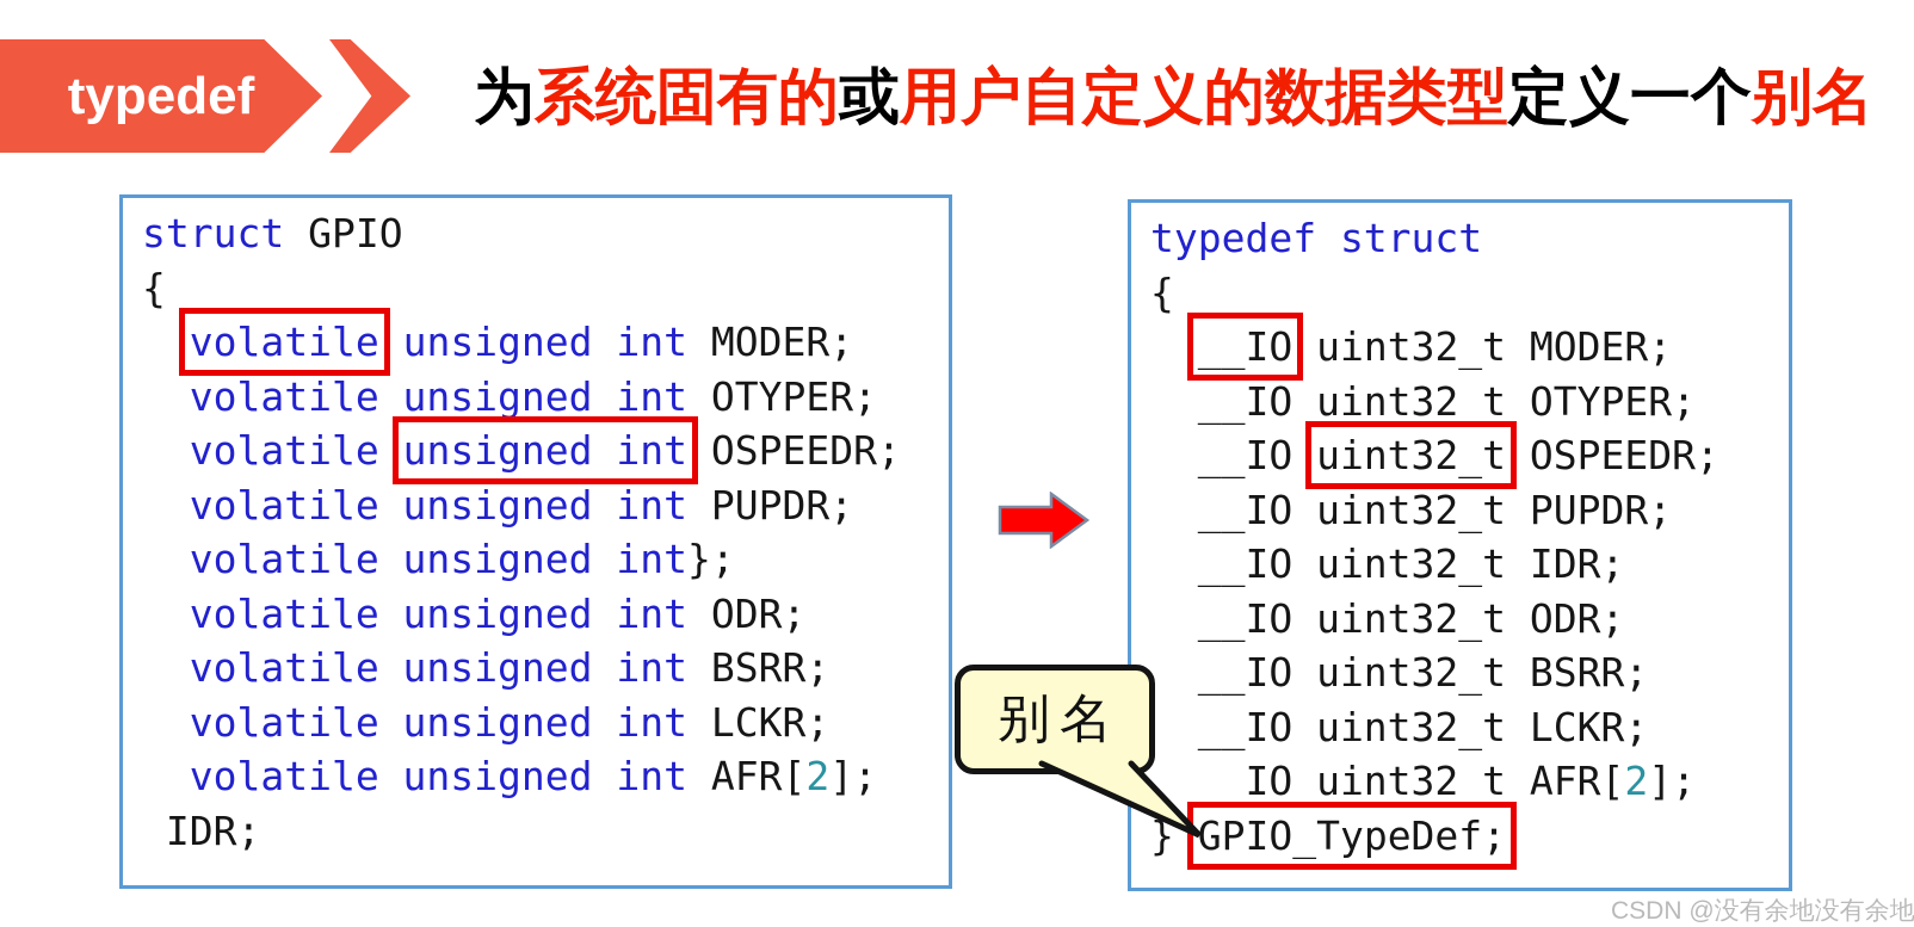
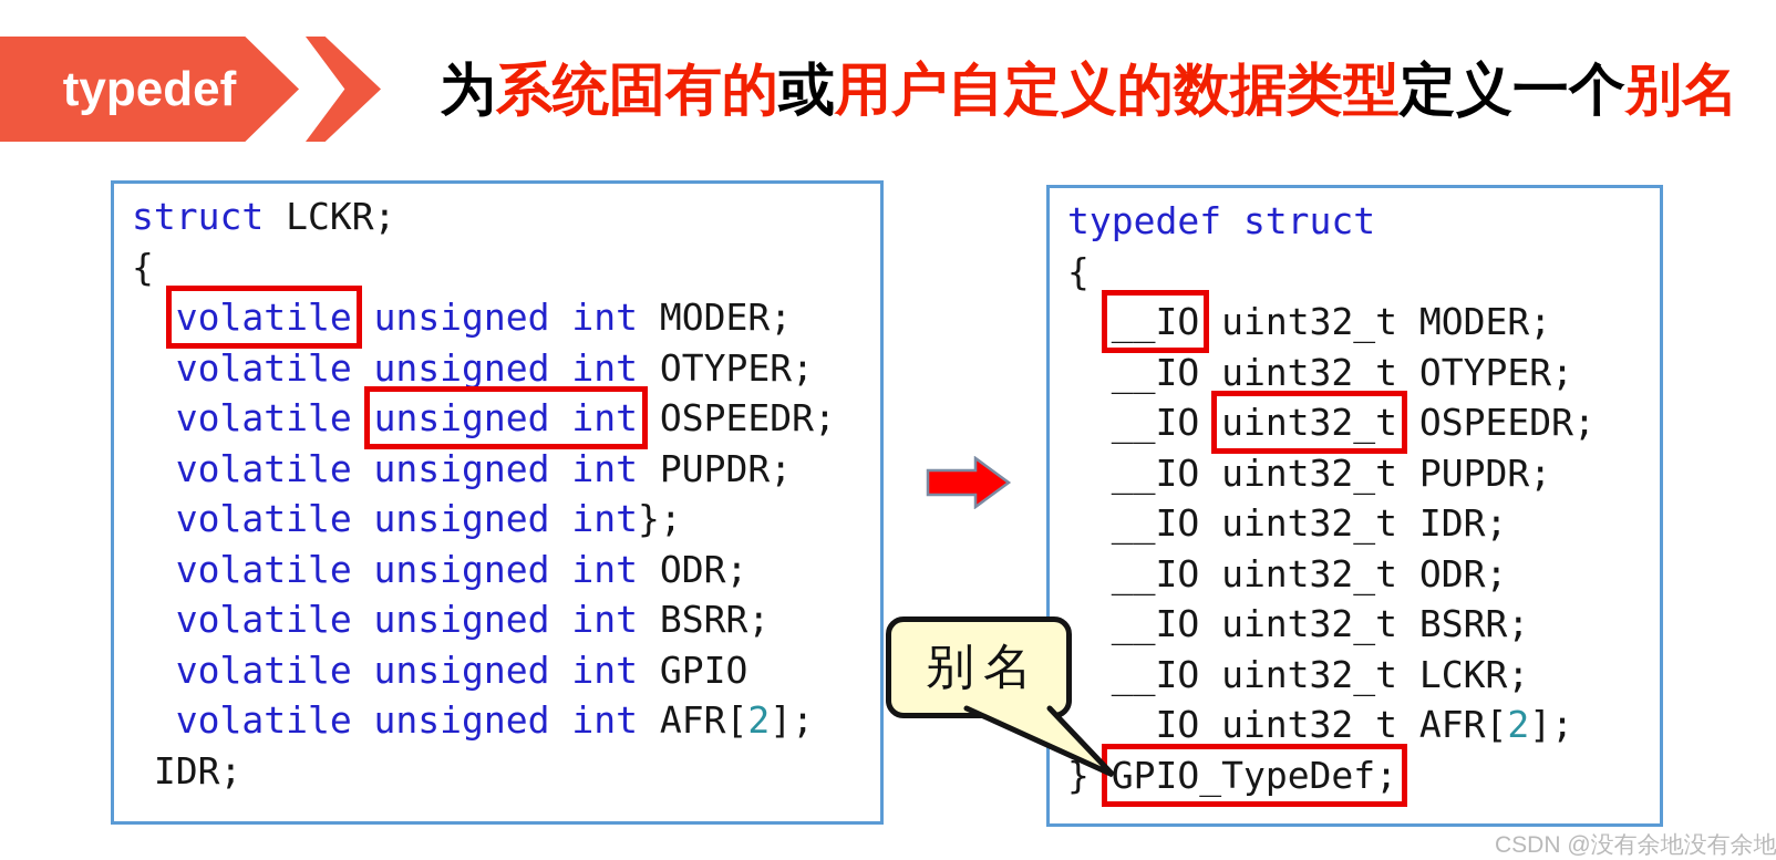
  typedef
  为系统固有的或用户自定义的数据类型定义一个别名
- struct GPIO
+ struct LCKR;
  {
  volatile unsigned int MODER;
  volatile unsigned int OTYPER;
  volatile unsigned int OSPEEDR;
  volatile unsigned int PUPDR;
  volatile unsigned int};
  volatile unsigned int ODR;
  volatile unsigned int BSRR;
- volatile unsigned int LCKR;
+ volatile unsigned int GPIO
  volatile unsigned int AFR[2];
  IDR;
  typedef struct
  {
  __IO uint32_t MODER;
  __IO uint32_t OTYPER;
  __IO uint32_t OSPEEDR;
  __IO uint32_t PUPDR;
  __IO uint32_t IDR;
  __IO uint32_t ODR;
  __IO uint32_t BSRR;
  __IO uint32_t LCKR;
  __IO uint32_t AFR[2];
  } GPIO_TypeDef;
  别名
  CSDN @没有余地没有余地
